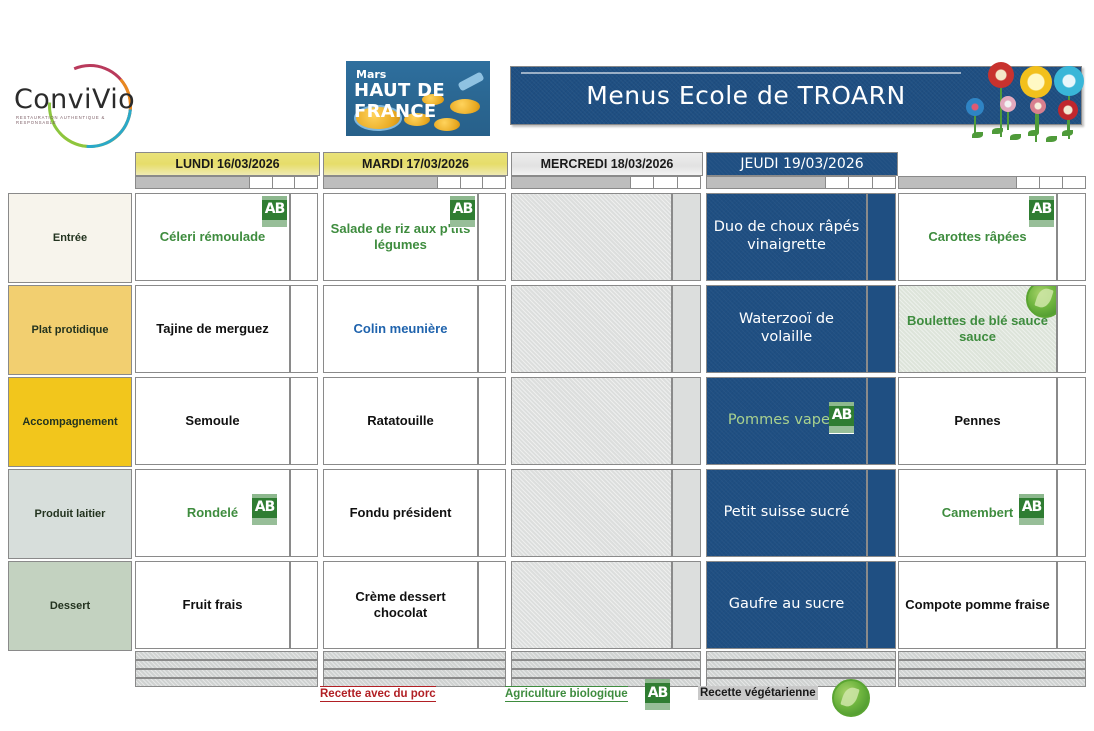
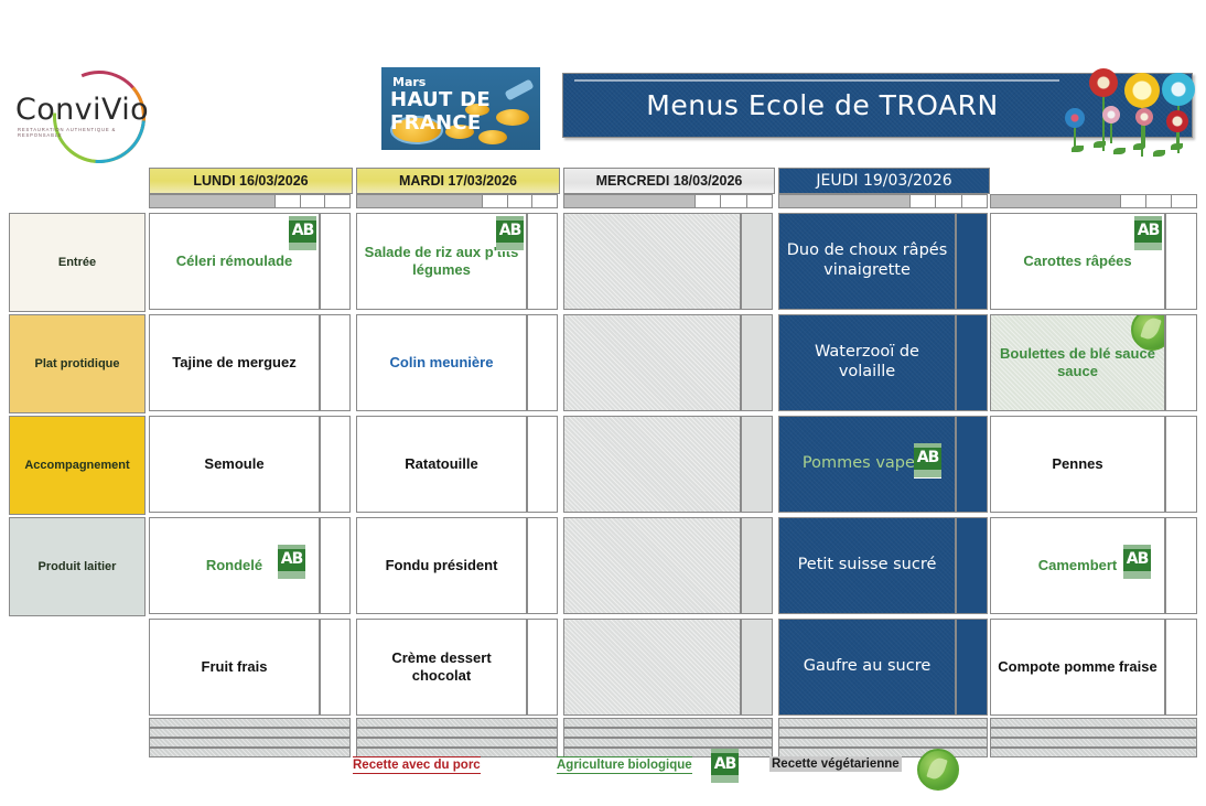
  ConviVio
  Mars
  HAUT DE FRANCE
  Menus Ecole de TROARN
  LUNDI 16/03/2026
  MARDI 17/03/2026
  MERCREDI 18/03/2026
  JEUDI 19/03/2026
  Entrée
  Plat protidique
  Accompagnement
  Produit laitier
- Dessert
  Céleri rémoulade
  AB
  Tajine de merguez
  Semoule
  Rondelé
  AB
  Fruit frais
  Salade de riz aux p'tits légumes
  AB
  Colin meunière
  Ratatouille
  Fondu président
  Crème dessert chocolat
  Duo de choux râpés vinaigrette
  Waterzooï de volaille
  Pommes vape
  AB
  Petit suisse sucré
  Gaufre au sucre
  Carottes râpées
  AB
  Boulettes de blé sauce sauce
  Pennes
  Camembert
  AB
  Compote pomme fraise
  Recette avec du porc
  Agriculture biologique
  AB
  Recette végétarienne
